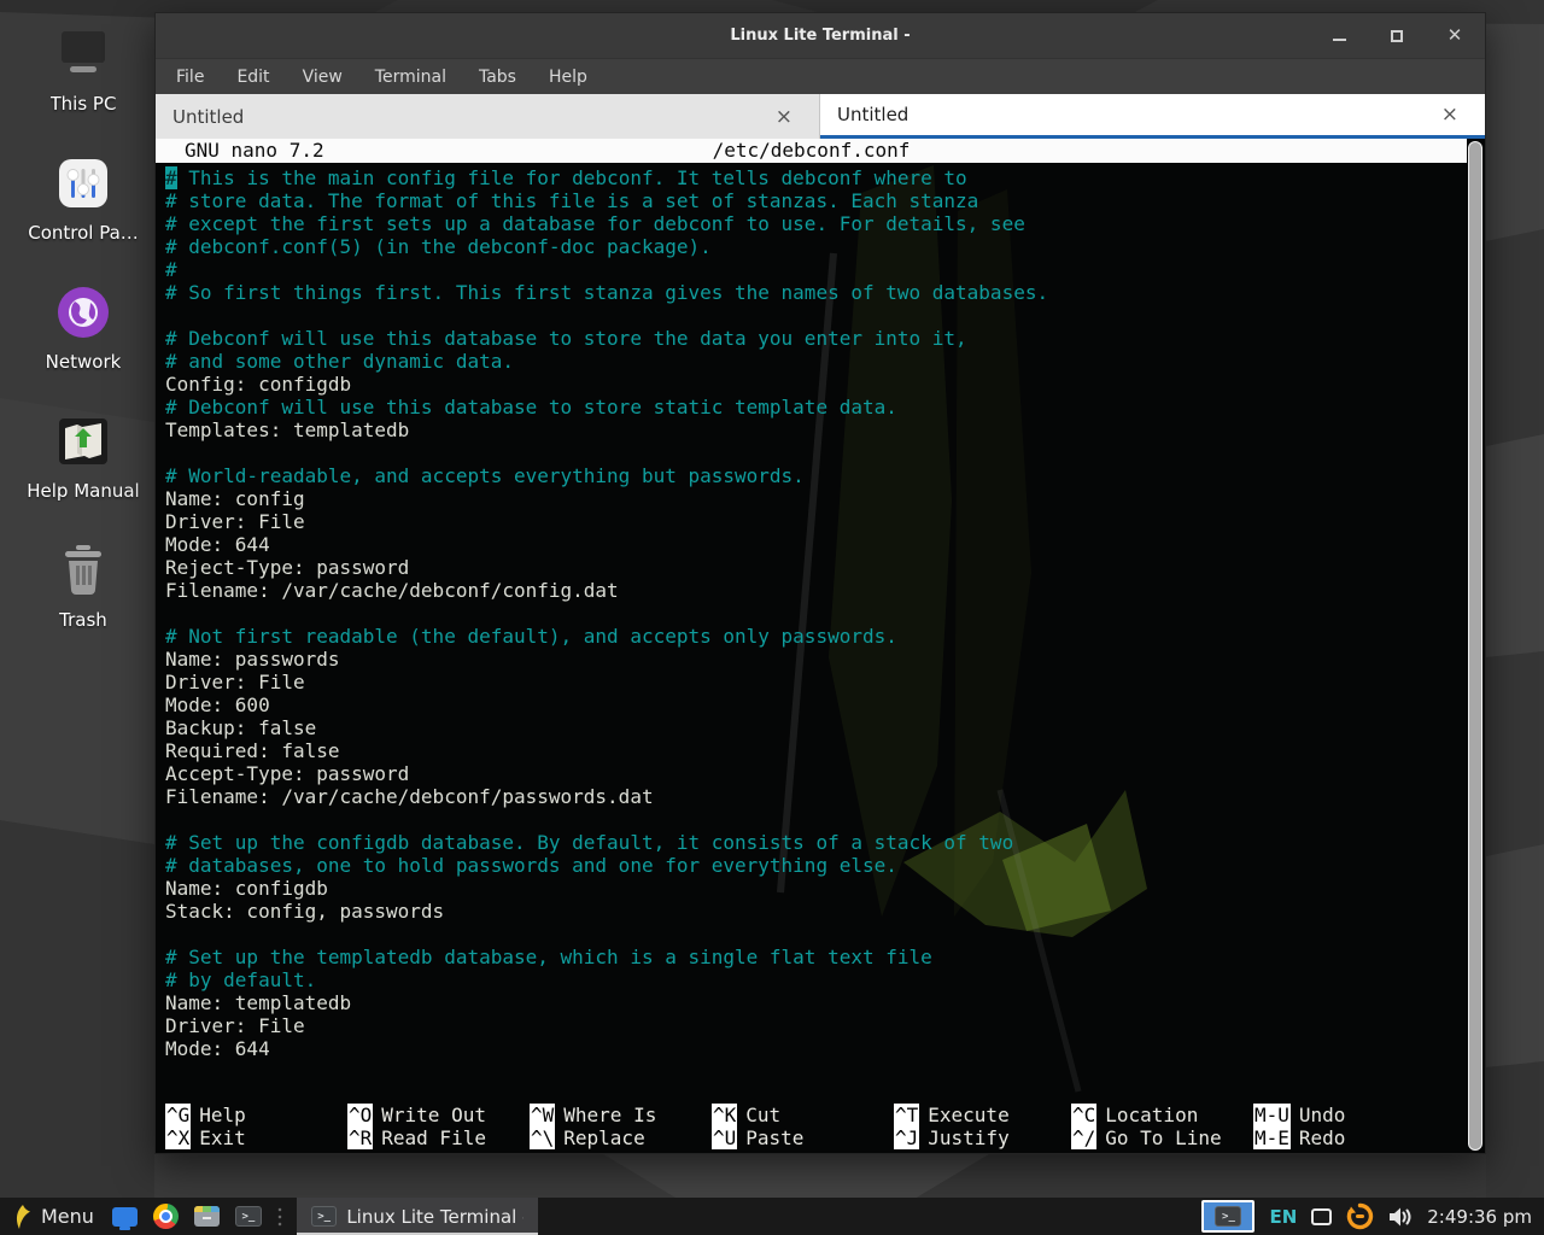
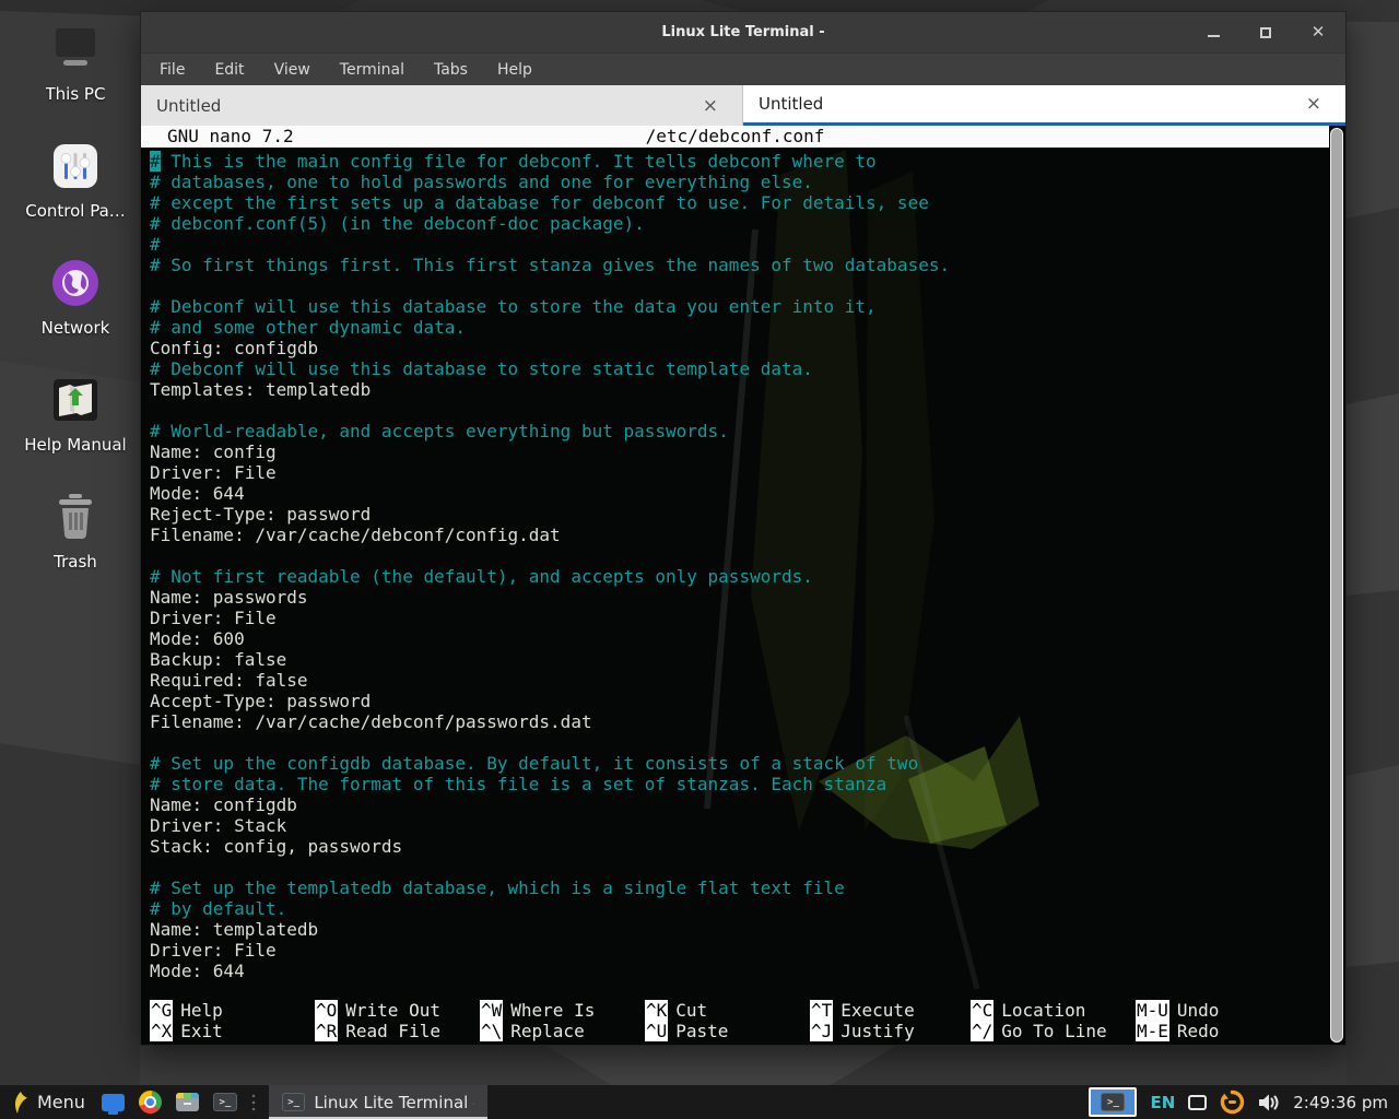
  This PC
  Control Pa…
  Network
  Help Manual
  Trash
  Linux Lite Terminal -
  ✕
  File
  Edit
  View
  Terminal
  Tabs
  Help
  Untitled
  ×
  Untitled
  ×
  GNU nano 7.2
  /etc/debconf.conf
  # This is the main config file for debconf. It tells debconf where to
- # store data. The format of this file is a set of stanzas. Each stanza
+ # databases, one to hold passwords and one for everything else.
  # except the first sets up a database for debconf to use. For details, see
  # debconf.conf(5) (in the debconf-doc package).
  #
  # So first things first. This first stanza gives the names of two databases.
  # Debconf will use this database to store the data you enter into it,
  # and some other dynamic data.
  Config: configdb
  # Debconf will use this database to store static template data.
  Templates: templatedb
  # World-readable, and accepts everything but passwords.
  Name: config
  Driver: File
  Mode: 644
  Reject-Type: password
  Filename: /var/cache/debconf/config.dat
  # Not first readable (the default), and accepts only passwords.
  Name: passwords
  Driver: File
  Mode: 600
  Backup: false
  Required: false
  Accept-Type: password
  Filename: /var/cache/debconf/passwords.dat
  # Set up the configdb database. By default, it consists of a stack of two
- # databases, one to hold passwords and one for everything else.
+ # store data. The format of this file is a set of stanzas. Each stanza
  Name: configdb
+ Driver: Stack
  Stack: config, passwords
  # Set up the templatedb database, which is a single flat text file
  # by default.
  Name: templatedb
  Driver: File
  Mode: 644
  ^G Help
  ^O Write Out
  ^W Where Is
  ^K Cut
  ^T Execute
  ^C Location
  M-U Undo
  ^X Exit
  ^R Read File
  ^\ Replace
  ^U Paste
  ^J Justify
  ^/ Go To Line
  M-E Redo
  Menu
  >_
  >_
  Linux Lite Terminal
  >_
  EN
  2:49:36 pm
